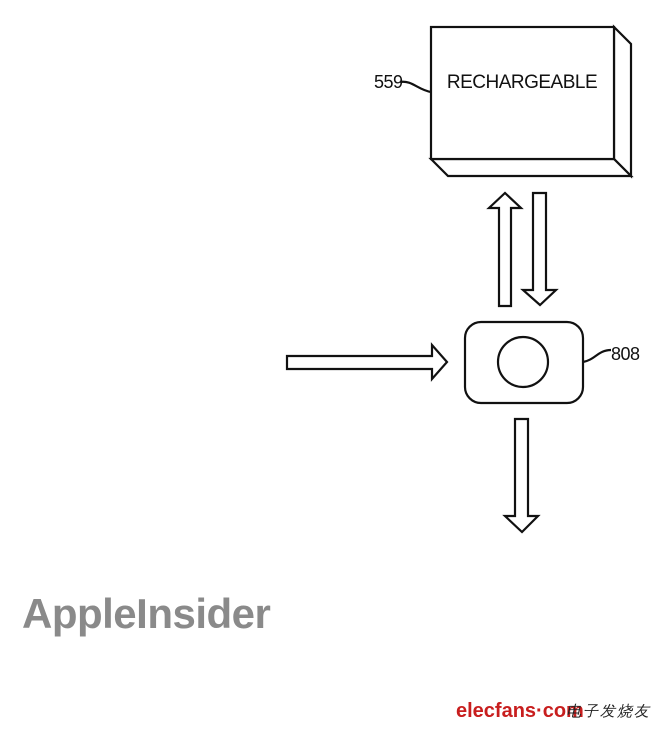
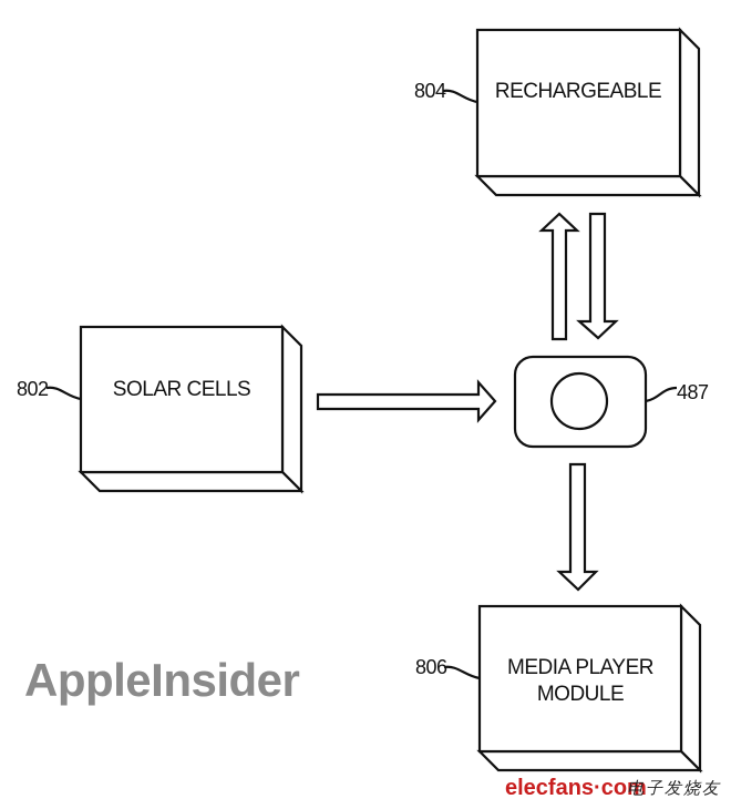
  RECHARGEABLE
- 559
+ 804
+ SOLAR CELLS
+ 802
+ MEDIA PLAYER
+ MODULE
+ 806
- 808
+ 487
  AppleInsider
  elecfans·com
  电子发烧友
